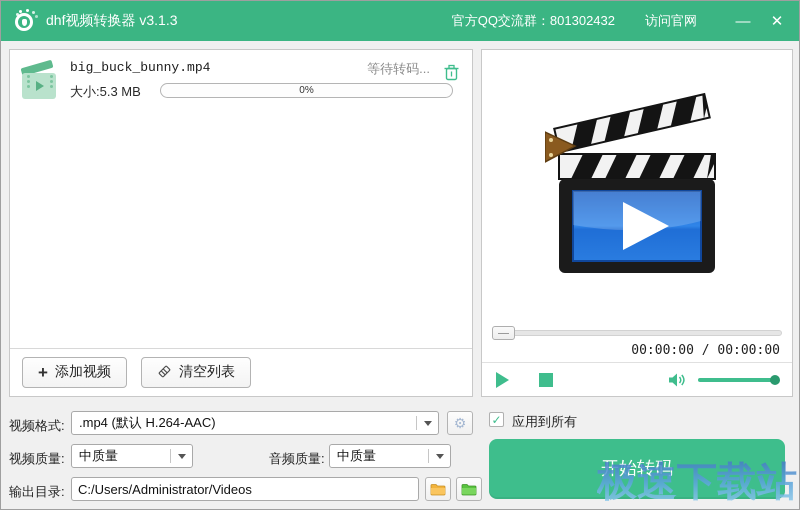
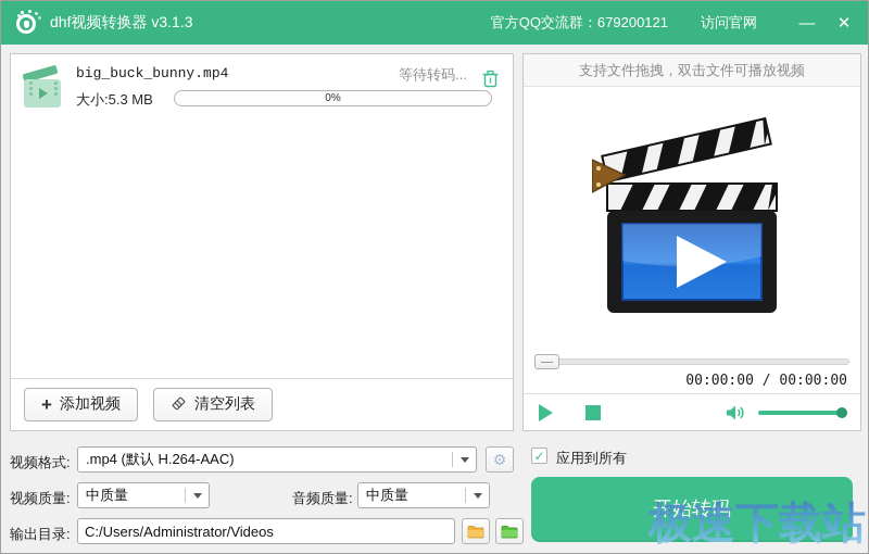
  dhf视频转换器 v3.1.3
- 官方QQ交流群：801302432
+ 官方QQ交流群：679200121
  访问官网
  —
  ✕
  big_buck_bunny.mp4
  等待转码...
  大小:5.3 MB
  0%
  +
  添加视频
  清空列表
+ 支持文件拖拽，双击文件可播放视频
  00:00:00 / 00:00:00
  视频格式:
  .mp4 (默认 H.264-AAC)
  ⚙
  视频质量:
  中质量
  音频质量:
  中质量
  输出目录:
  C:/Users/Administrator/Videos
  ✓
  应用到所有
  开始转码
  极速下载站
